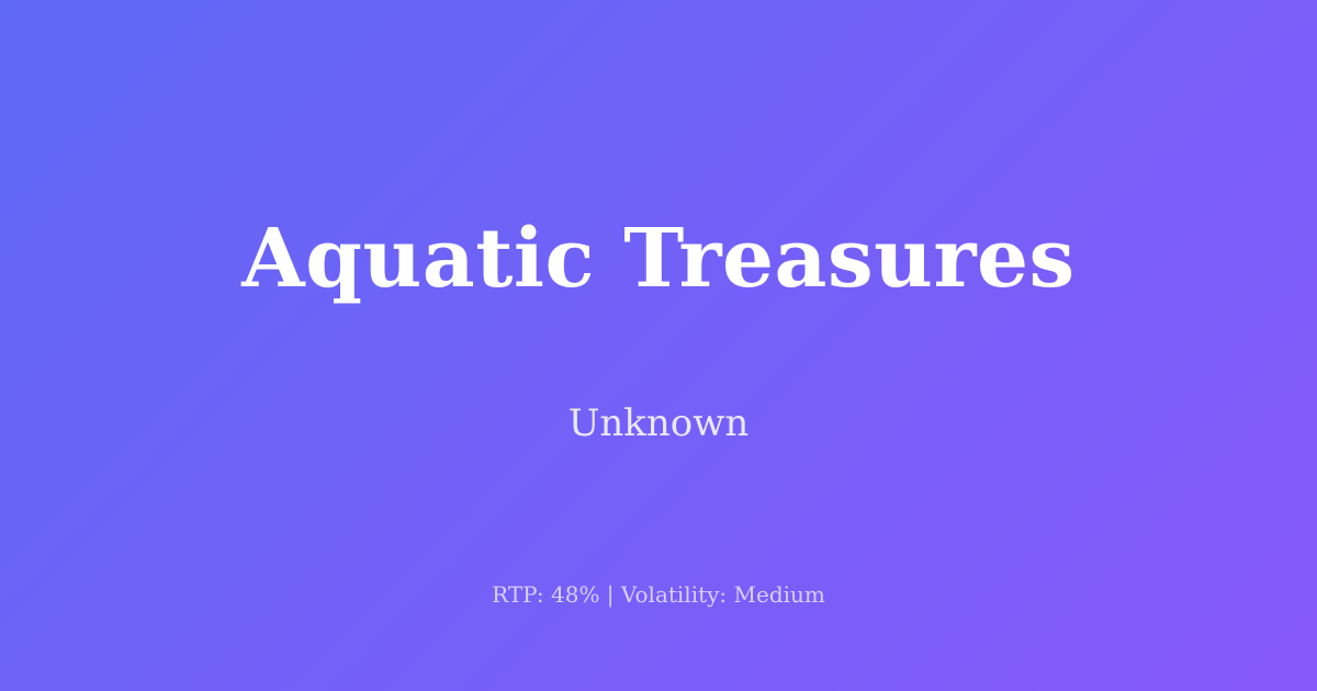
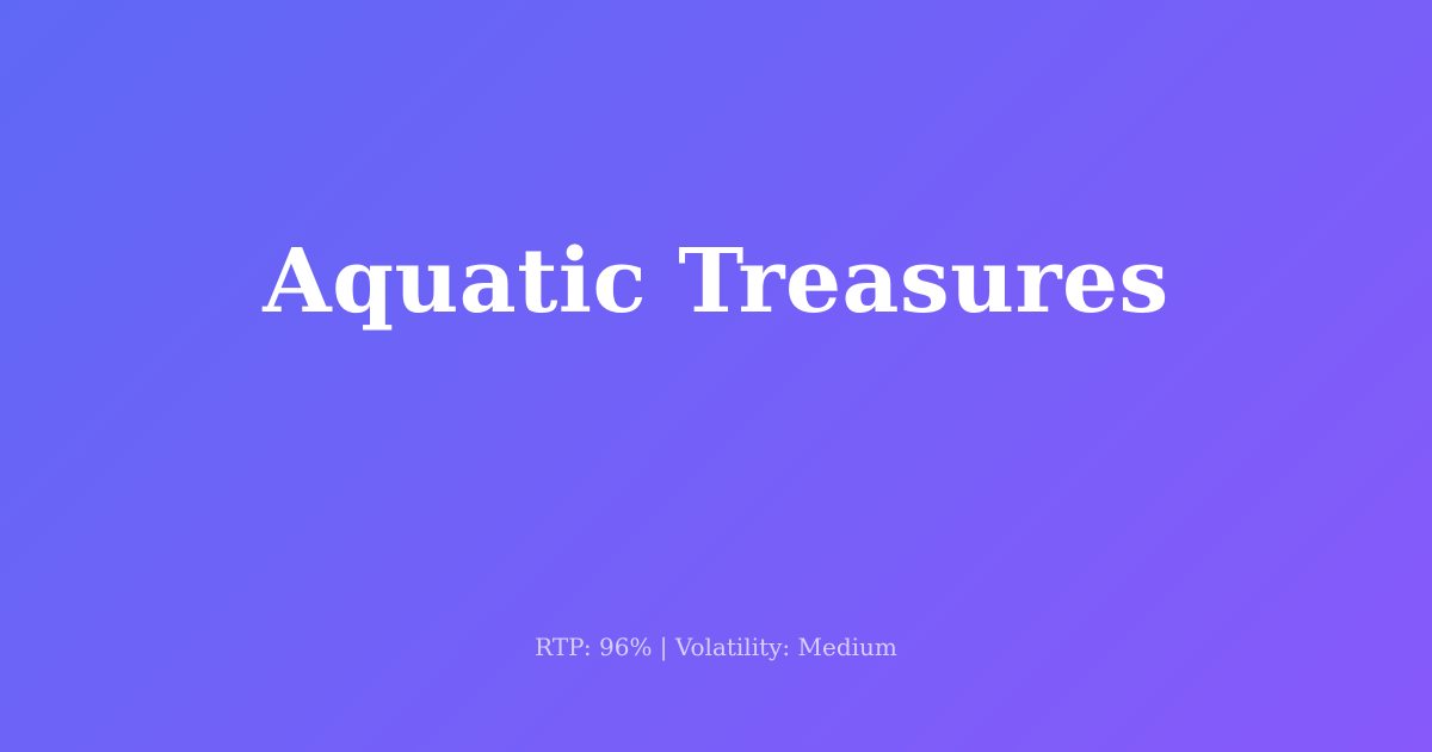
  Aquatic Treasures
- Unknown
- RTP: 48% | Volatility: Medium
+ RTP: 96% | Volatility: Medium
